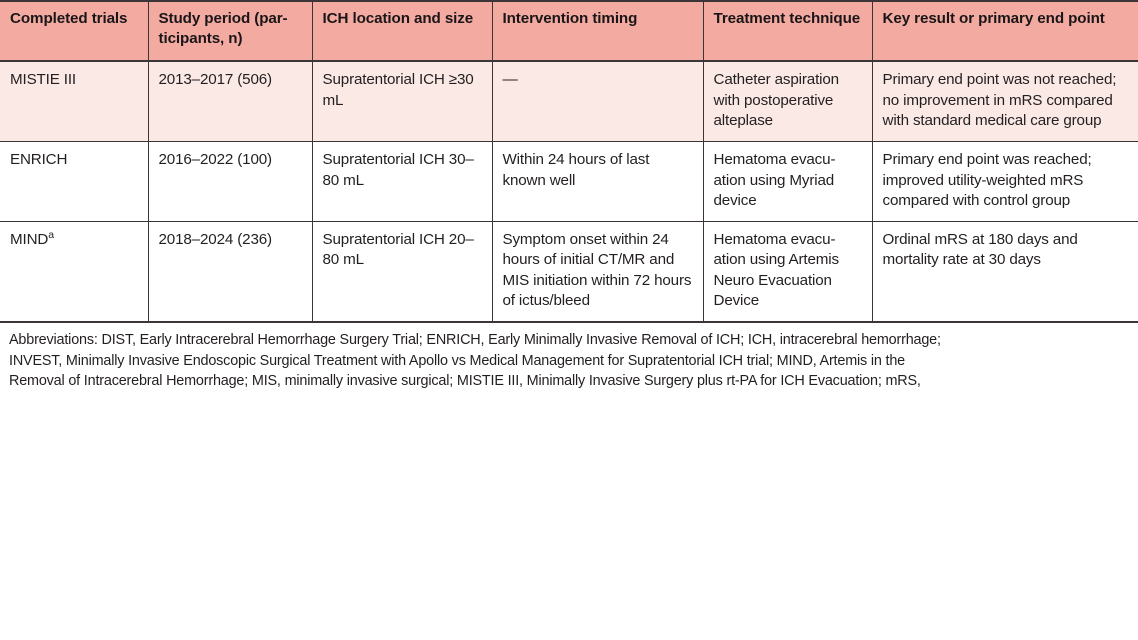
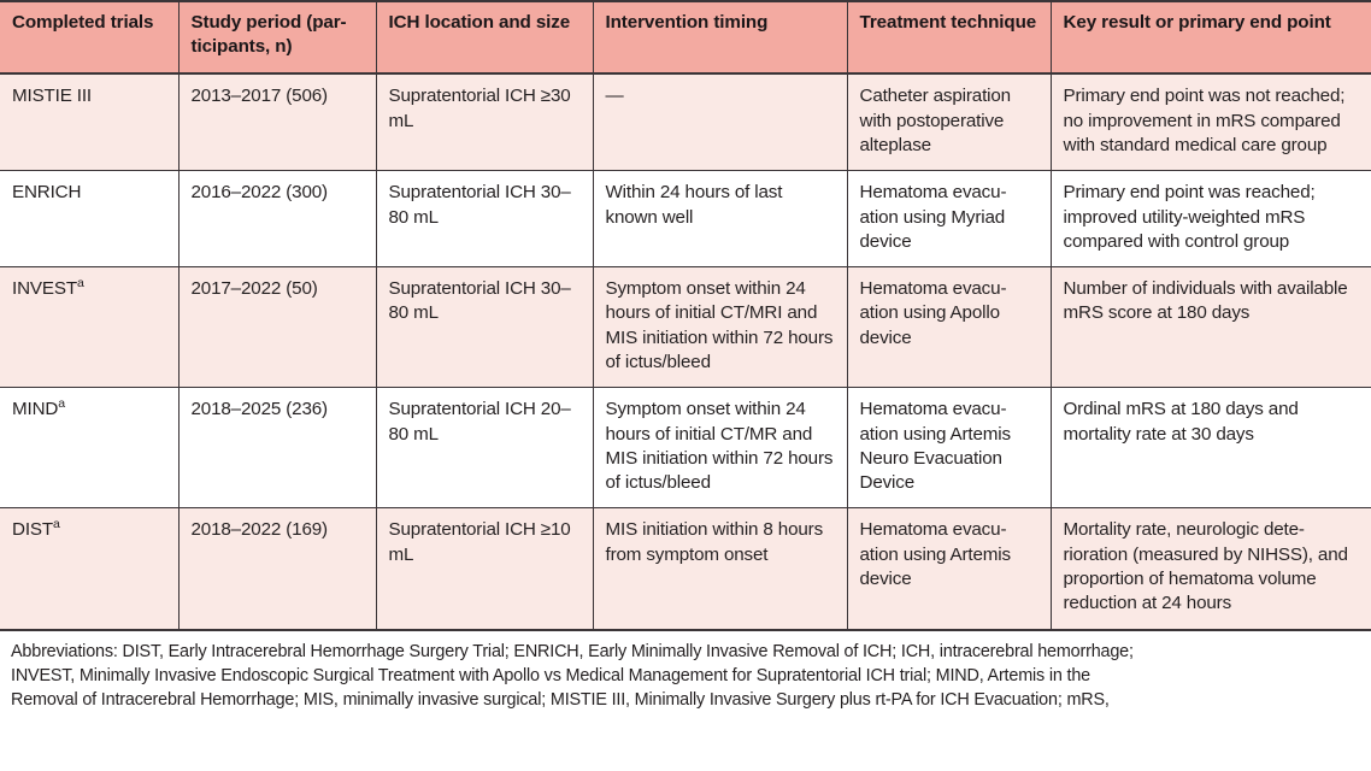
  Completed trials	Study period (par­ticipants, n)	ICH location and size	Intervention timing	Treatment technique	Key result or primary end point
  MISTIE III	2013–2017 (506)	Supratentorial ICH ≥30 mL	—	Catheter aspiration with postoperative alteplase	Primary end point was not reached; no improvement in mRS compared with standard medical care group
- ENRICH	2016–2022 (100)	Supratentorial ICH 30–80 mL	Within 24 hours of last known well	Hematoma evacu­ation using Myriad device	Primary end point was reached; improved utility-weighted mRS compared with control group
+ ENRICH	2016–2022 (300)	Supratentorial ICH 30–80 mL	Within 24 hours of last known well	Hematoma evacu­ation using Myriad device	Primary end point was reached; improved utility-weighted mRS compared with control group
+ INVESTa	2017–2022 (50)	Supratentorial ICH 30–80 mL	Symptom onset within 24 hours of initial CT/MRI and MIS initiation within 72 hours of ictus/bleed	Hematoma evacu­ation using Apollo device	Number of individuals with available mRS score at 180 days
- MINDa	2018–2024 (236)	Supratentorial ICH 20–80 mL	Symptom onset within 24 hours of initial CT/MR and MIS initiation within 72 hours of ictus/bleed	Hematoma evacu­ation using Artemis Neuro Evacuation Device	Ordinal mRS at 180 days and mortality rate at 30 days
+ MINDa	2018–2025 (236)	Supratentorial ICH 20–80 mL	Symptom onset within 24 hours of initial CT/MR and MIS initiation within 72 hours of ictus/bleed	Hematoma evacu­ation using Artemis Neuro Evacuation Device	Ordinal mRS at 180 days and mortality rate at 30 days
+ DISTa	2018–2022 (169)	Supratentorial ICH ≥10 mL	MIS initiation within 8 hours from symptom onset	Hematoma evacu­ation using Artemis device	Mortality rate, neurologic dete­rioration (measured by NIHSS), and proportion of hematoma volume reduction at 24 hours
  Abbreviations: DIST, Early Intracerebral Hemorrhage Surgery Trial; ENRICH, Early Minimally Invasive Removal of ICH; ICH, intracerebral hemorrhage;
  INVEST, Minimally Invasive Endoscopic Surgical Treatment with Apollo vs Medical Management for Supratentorial ICH trial; MIND, Artemis in the
  Removal of Intracerebral Hemorrhage; MIS, minimally invasive surgical; MISTIE III, Minimally Invasive Surgery plus rt-PA for ICH Evacuation; mRS,
